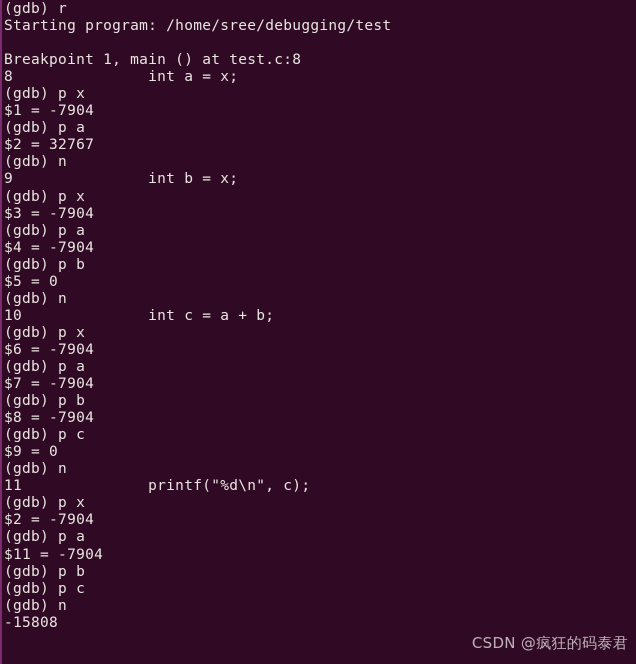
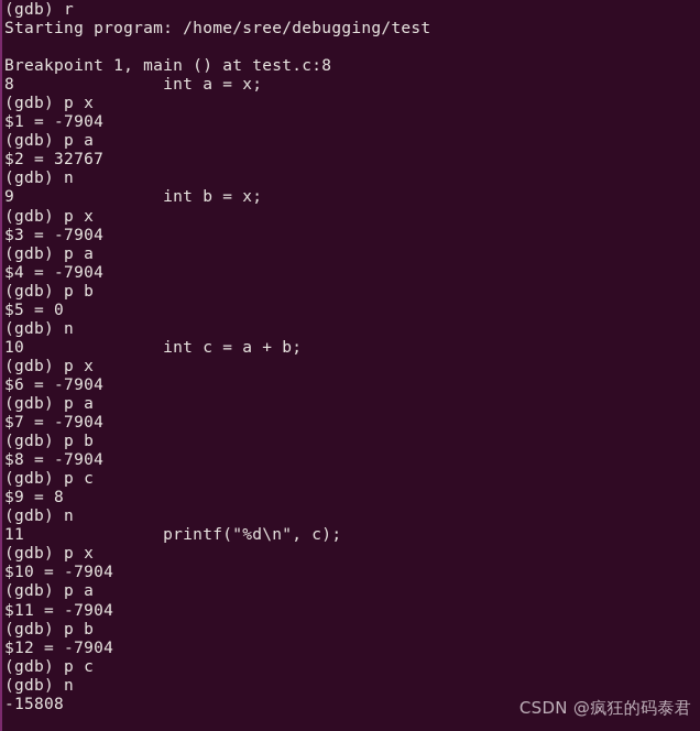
  (gdb) r
  Starting program: /home/sree/debugging/test
  Breakpoint 1, main () at test.c:8
  8 int a = x;
  (gdb) p x
  $1 = -7904
  (gdb) p a
  $2 = 32767
  (gdb) n
  9 int b = x;
  (gdb) p x
  $3 = -7904
  (gdb) p a
  $4 = -7904
  (gdb) p b
  $5 = 0
  (gdb) n
  10 int c = a + b;
  (gdb) p x
  $6 = -7904
  (gdb) p a
  $7 = -7904
  (gdb) p b
  $8 = -7904
  (gdb) p c
- $9 = 0
+ $9 = 8
  (gdb) n
  11 printf("%d\n", c);
  (gdb) p x
- $2 = -7904
+ $10 = -7904
  (gdb) p a
  $11 = -7904
  (gdb) p b
+ $12 = -7904
  (gdb) p c
  (gdb) n
  -15808
  CSDN @疯狂的码泰君
